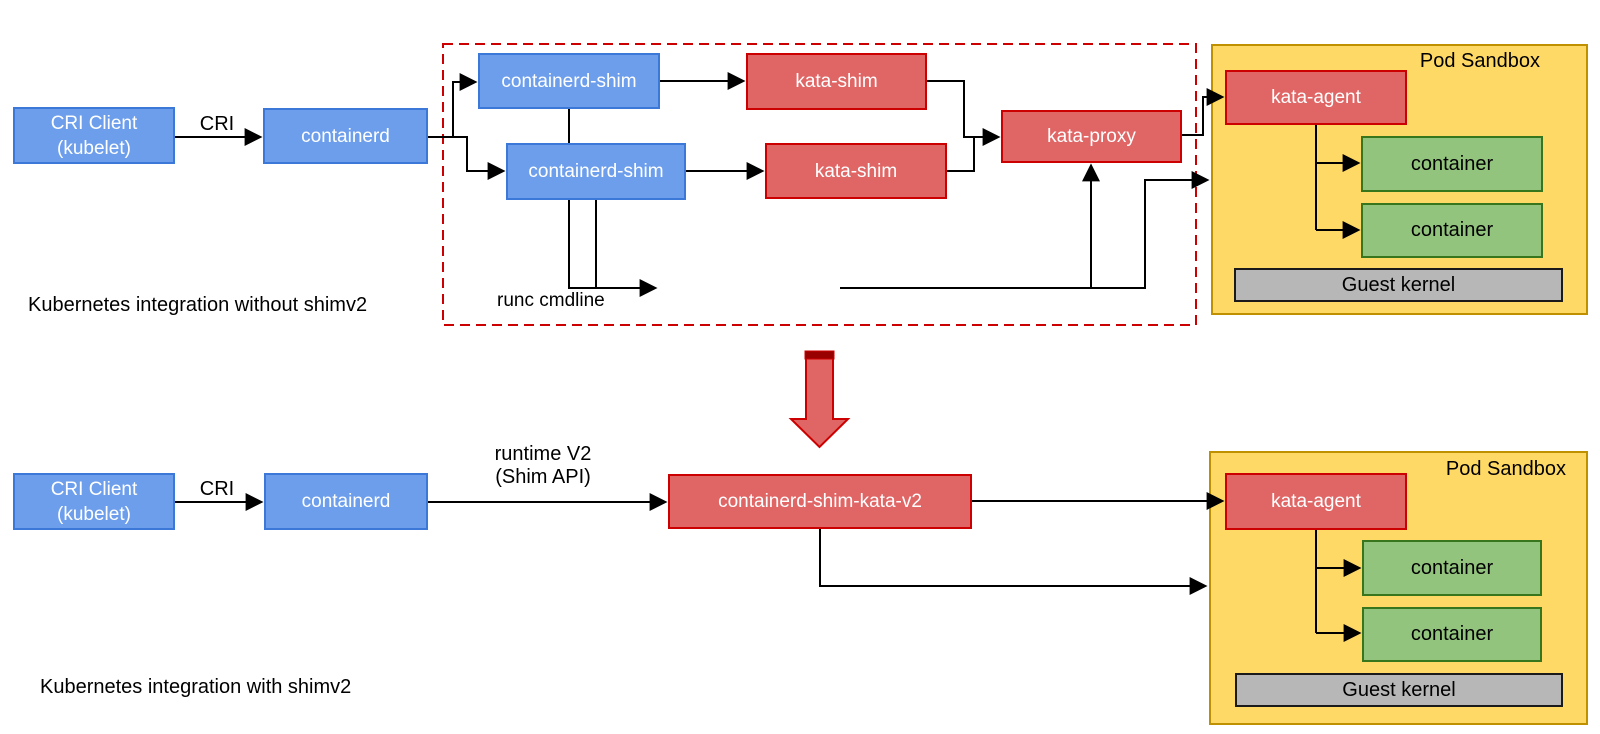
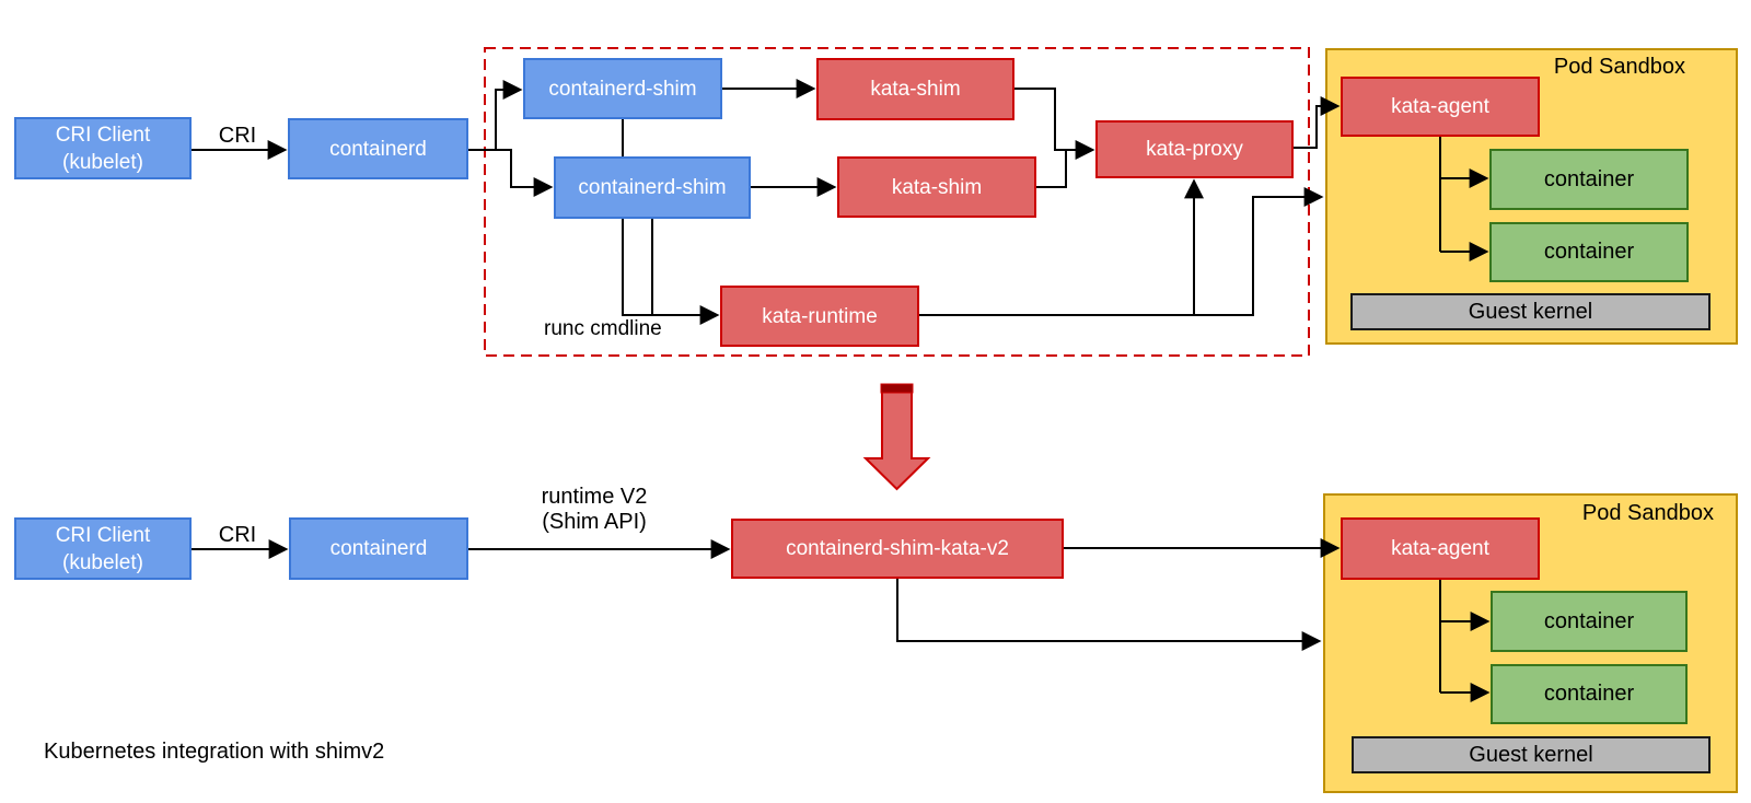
  CRI Client
  (kubelet)
  CRI
  containerd
  containerd-shim
  containerd-shim
  kata-shim
  kata-shim
  kata-proxy
+ kata-runtime
  runc cmdline
  Pod Sandbox
  kata-agent
  container
  container
  Guest kernel
- Kubernetes integration without shimv2
  CRI Client
  (kubelet)
  CRI
  containerd
  runtime V2
  (Shim API)
  containerd-shim-kata-v2
  Pod Sandbox
  kata-agent
  container
  container
  Guest kernel
  Kubernetes integration with shimv2
